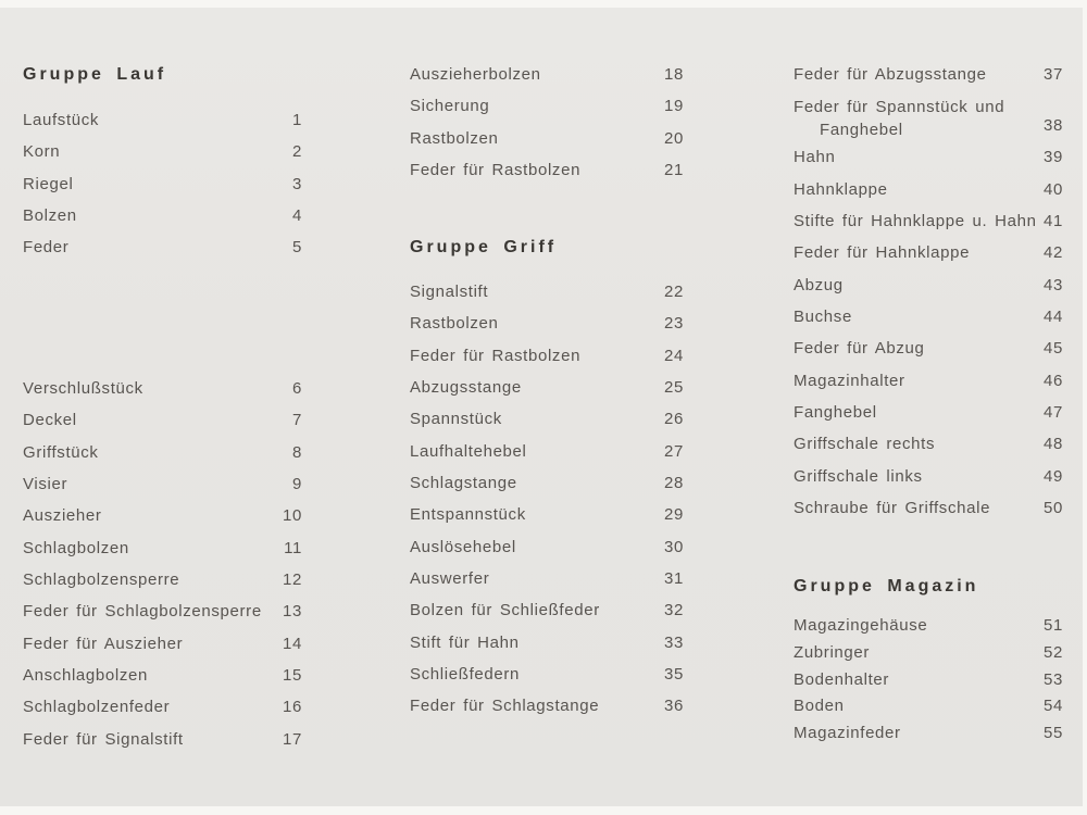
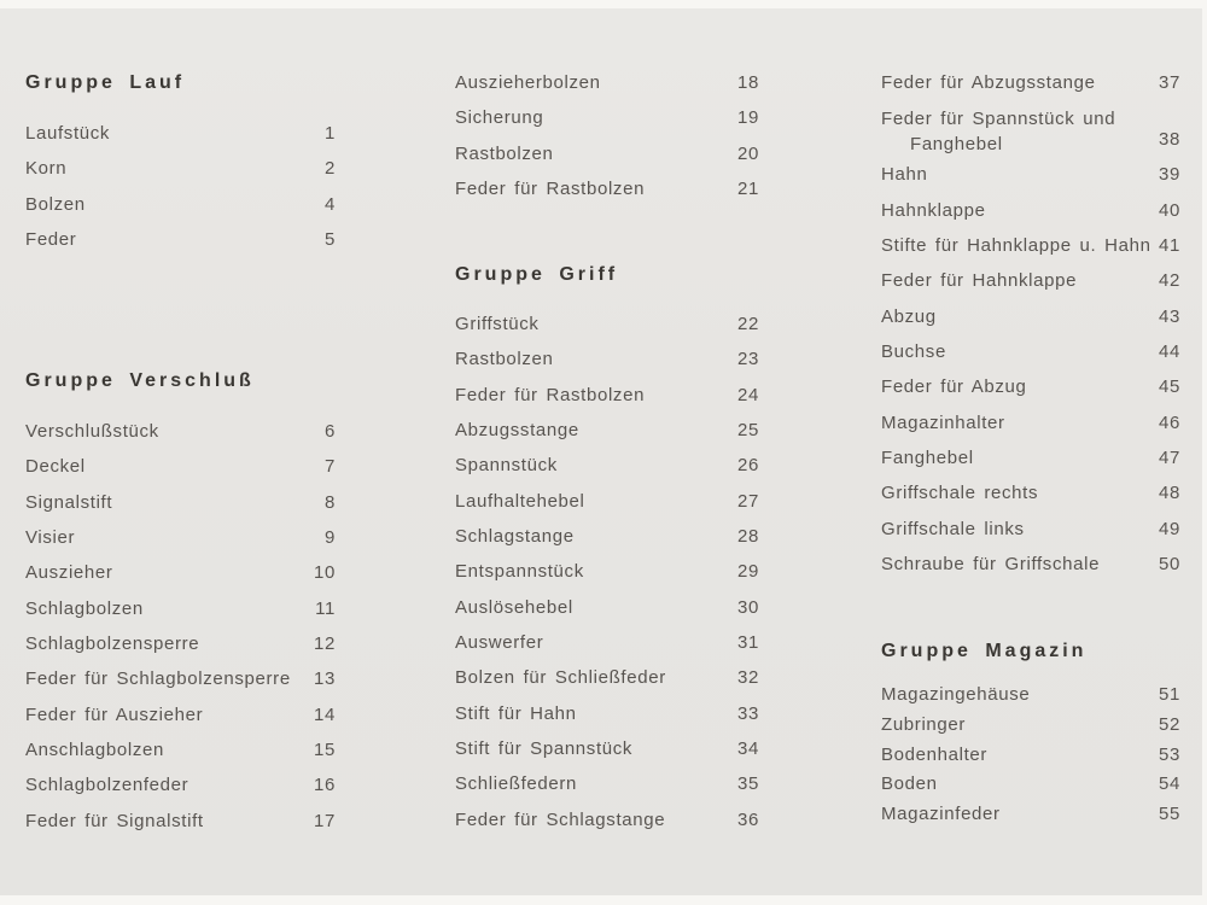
  Gruppe Lauf
  Laufstück
  1
  Korn
  2
- Riegel
- 3
  Bolzen
  4
  Feder
  5
+ Gruppe Verschluß
  Verschlußstück
  6
  Deckel
  7
- Griffstück
+ Signalstift
  8
  Visier
  9
  Auszieher
  10
  Schlagbolzen
  11
  Schlagbolzensperre
  12
  Feder für Schlagbolzensperre
  13
  Feder für Auszieher
  14
  Anschlagbolzen
  15
  Schlagbolzenfeder
  16
  Feder für Signalstift
  17
  Auszieherbolzen
  18
  Sicherung
  19
  Rastbolzen
  20
  Feder für Rastbolzen
  21
  Gruppe Griff
- Signalstift
+ Griffstück
  22
  Rastbolzen
  23
  Feder für Rastbolzen
  24
  Abzugsstange
  25
  Spannstück
  26
  Laufhaltehebel
  27
  Schlagstange
  28
  Entspannstück
  29
  Auslösehebel
  30
  Auswerfer
  31
  Bolzen für Schließfeder
  32
  Stift für Hahn
  33
+ Stift für Spannstück
+ 34
  Schließfedern
  35
  Feder für Schlagstange
  36
  Feder für Abzugsstange
  37
  Feder für Spannstück und
  Fanghebel
  38
  Hahn
  39
  Hahnklappe
  40
  Stifte für Hahnklappe u. Hahn
  41
  Feder für Hahnklappe
  42
  Abzug
  43
  Buchse
  44
  Feder für Abzug
  45
  Magazinhalter
  46
  Fanghebel
  47
  Griffschale rechts
  48
  Griffschale links
  49
  Schraube für Griffschale
  50
  Gruppe Magazin
  Magazingehäuse
  51
  Zubringer
  52
  Bodenhalter
  53
  Boden
  54
  Magazinfeder
  55
